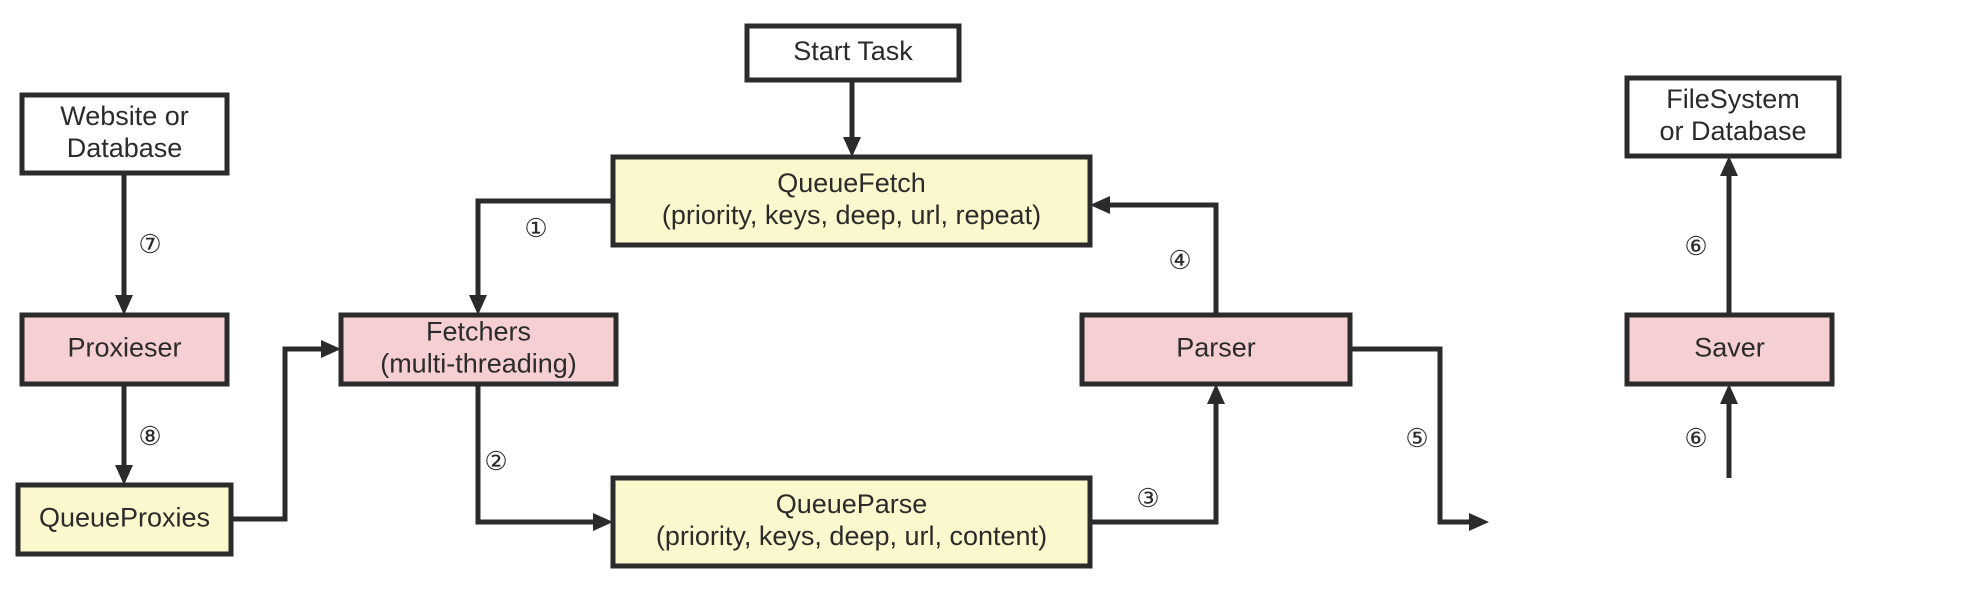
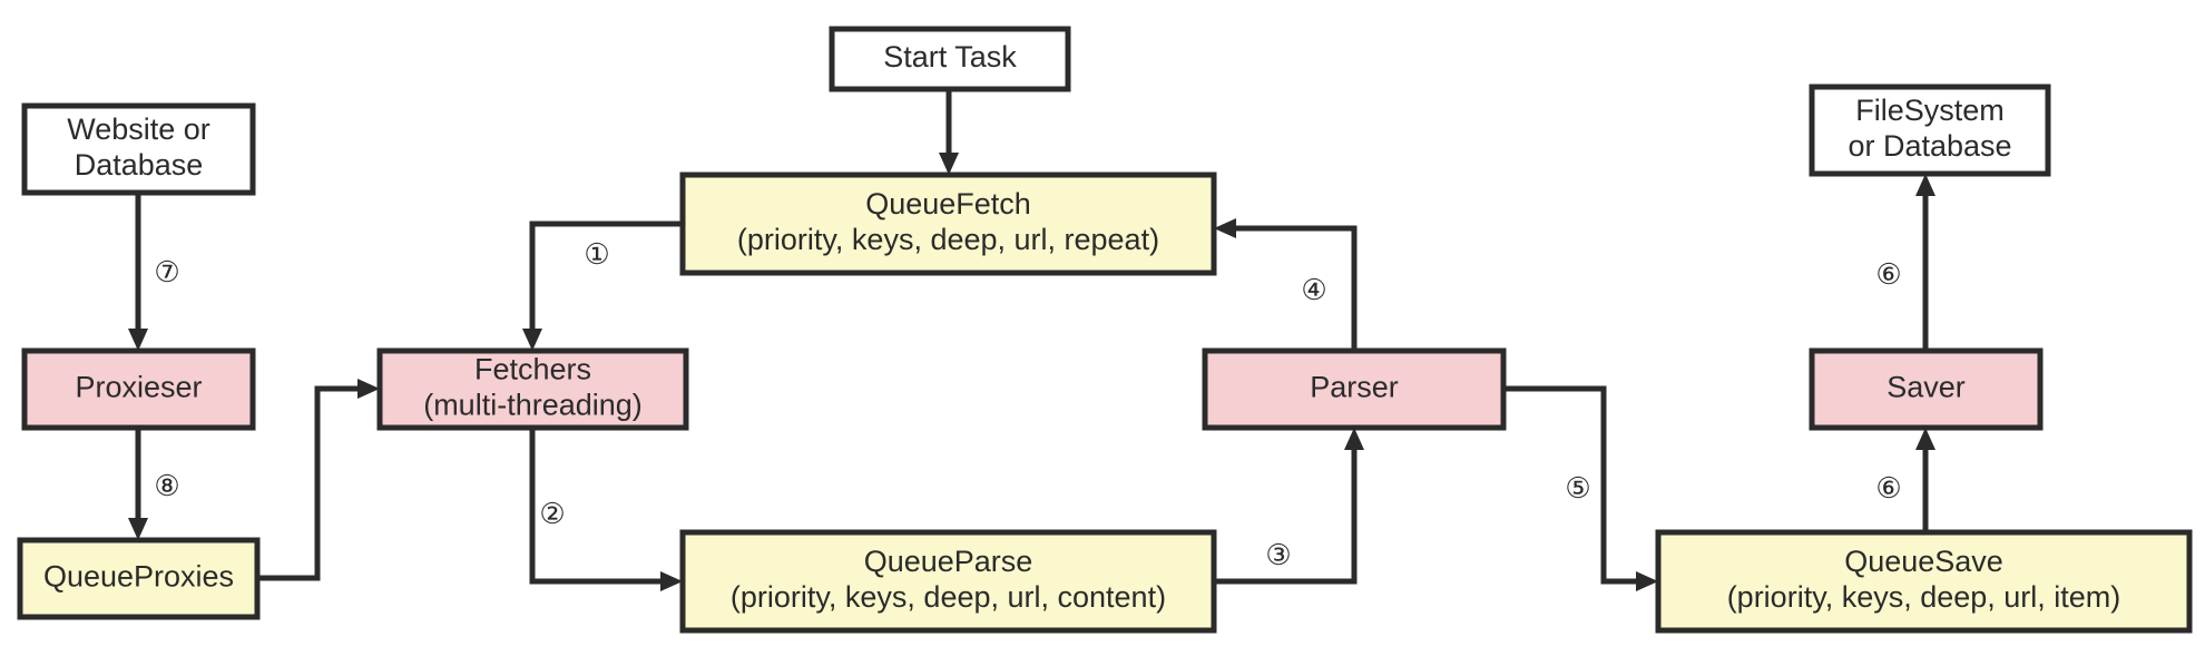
  Start Task
  Website or
  Database
  FileSystem
  or Database
  QueueFetch
  (priority, keys, deep, url, repeat)
  Proxieser
  Fetchers
  (multi-threading)
  Parser
  Saver
  QueueProxies
  QueueParse
  (priority, keys, deep, url, content)
+ QueueSave
+ (priority, keys, deep, url, item)
  ①
  ②
  ③
  ④
  ⑤
  ⑥
  ⑥
  ⑦
  ⑧
